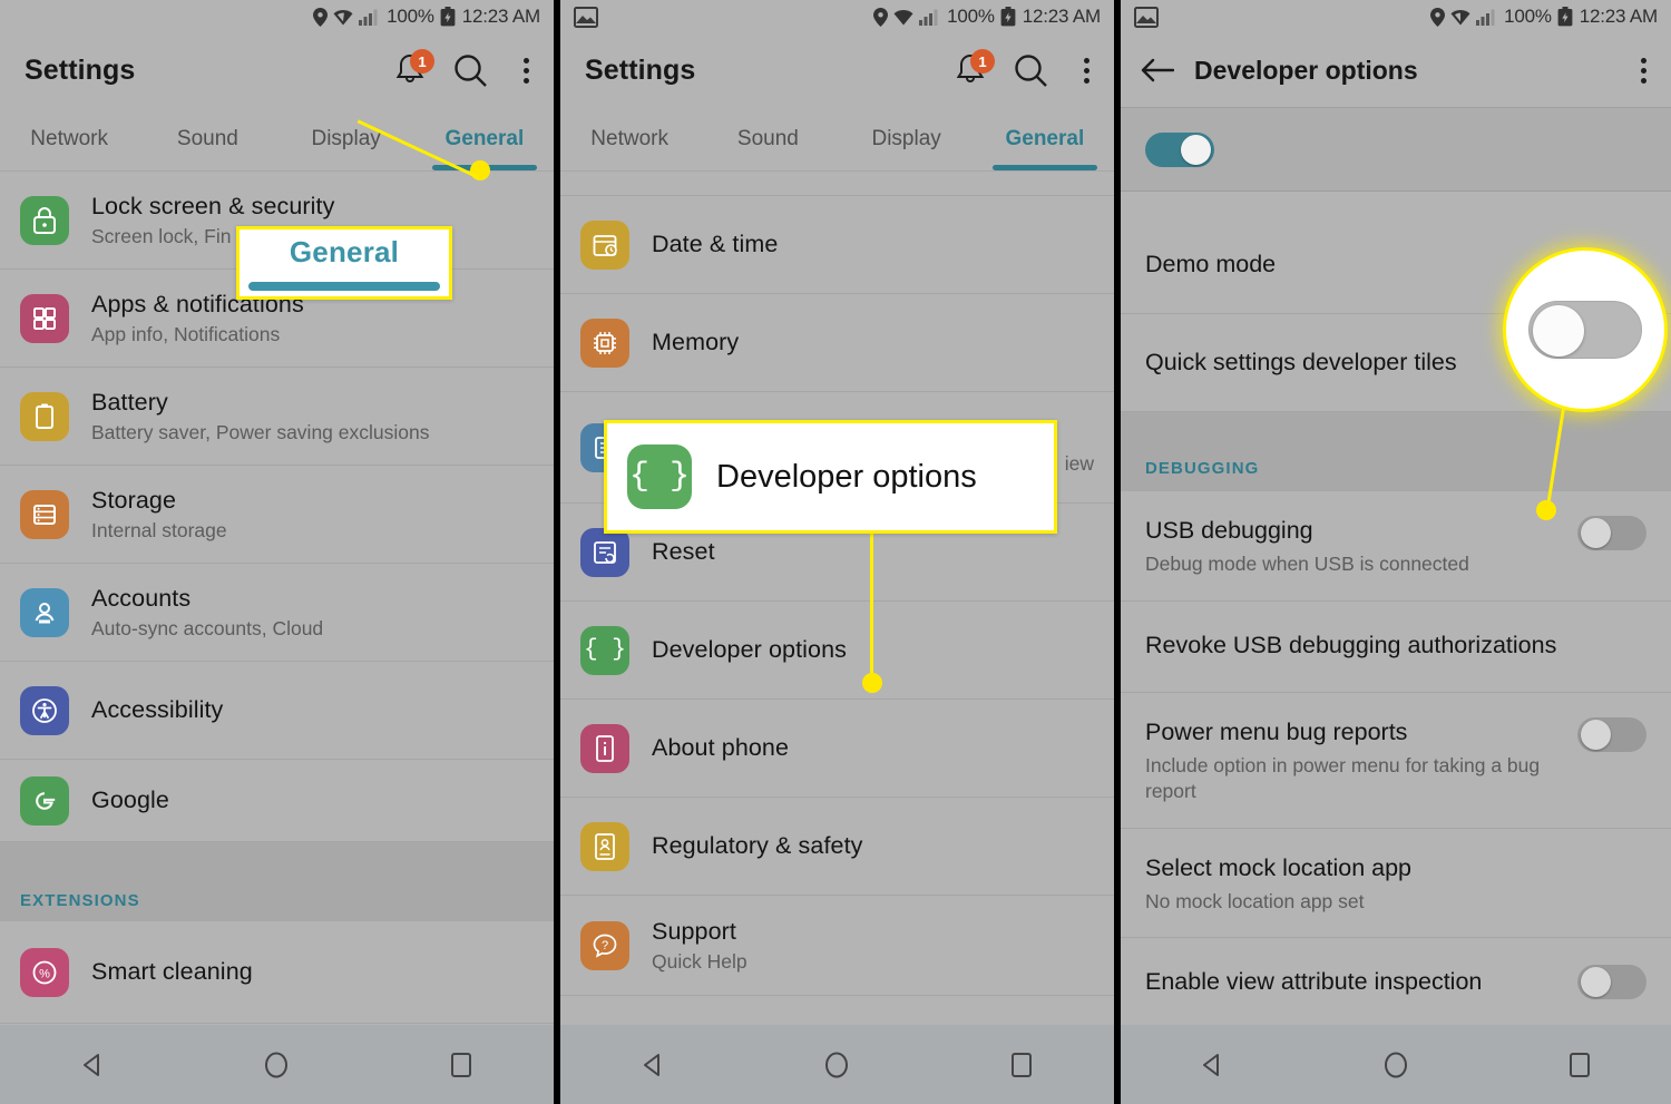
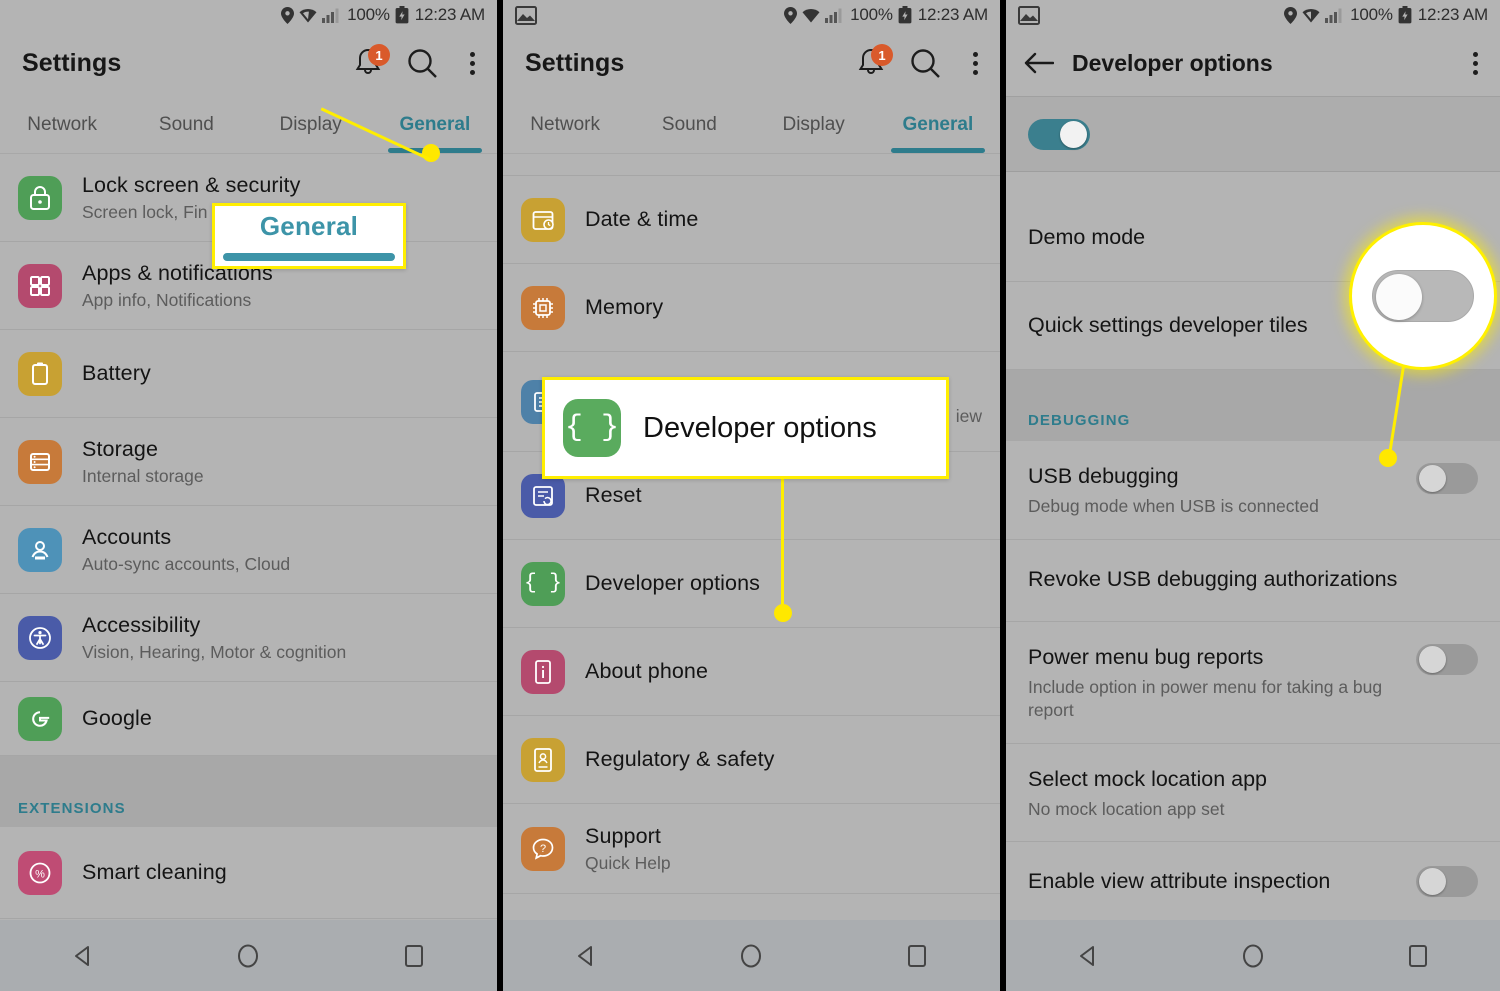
  100%
  12:23 AM
  Settings
  1
  Network
  Sound
  Display
  General
  Lock screen & security
  Screen lock, Fin
  Apps & notifications
  App info, Notifications
  Battery
- Battery saver, Power saving exclusions
  Storage
  Internal storage
  Accounts
  Auto-sync accounts, Cloud
  Accessibility
+ Vision, Hearing, Motor & cognition
  Google
  EXTENSIONS
  %
  Smart cleaning
  General
  100%
  12:23 AM
  Settings
  1
  Network
  Sound
  Display
  General
  Date & time
  Memory
  iew
  Reset
  { }
  Developer options
  About phone
  Regulatory & safety
  ?
  Support
  Quick Help
  { }
  Developer options
  100%
  12:23 AM
  Developer options
  Demo mode
  Quick settings developer tiles
  DEBUGGING
  USB debugging
  Debug mode when USB is connected
  Revoke USB debugging authorizations
  Power menu bug reports
  Include option in power menu for taking a bug report
  Select mock location app
  No mock location app set
  Enable view attribute inspection
